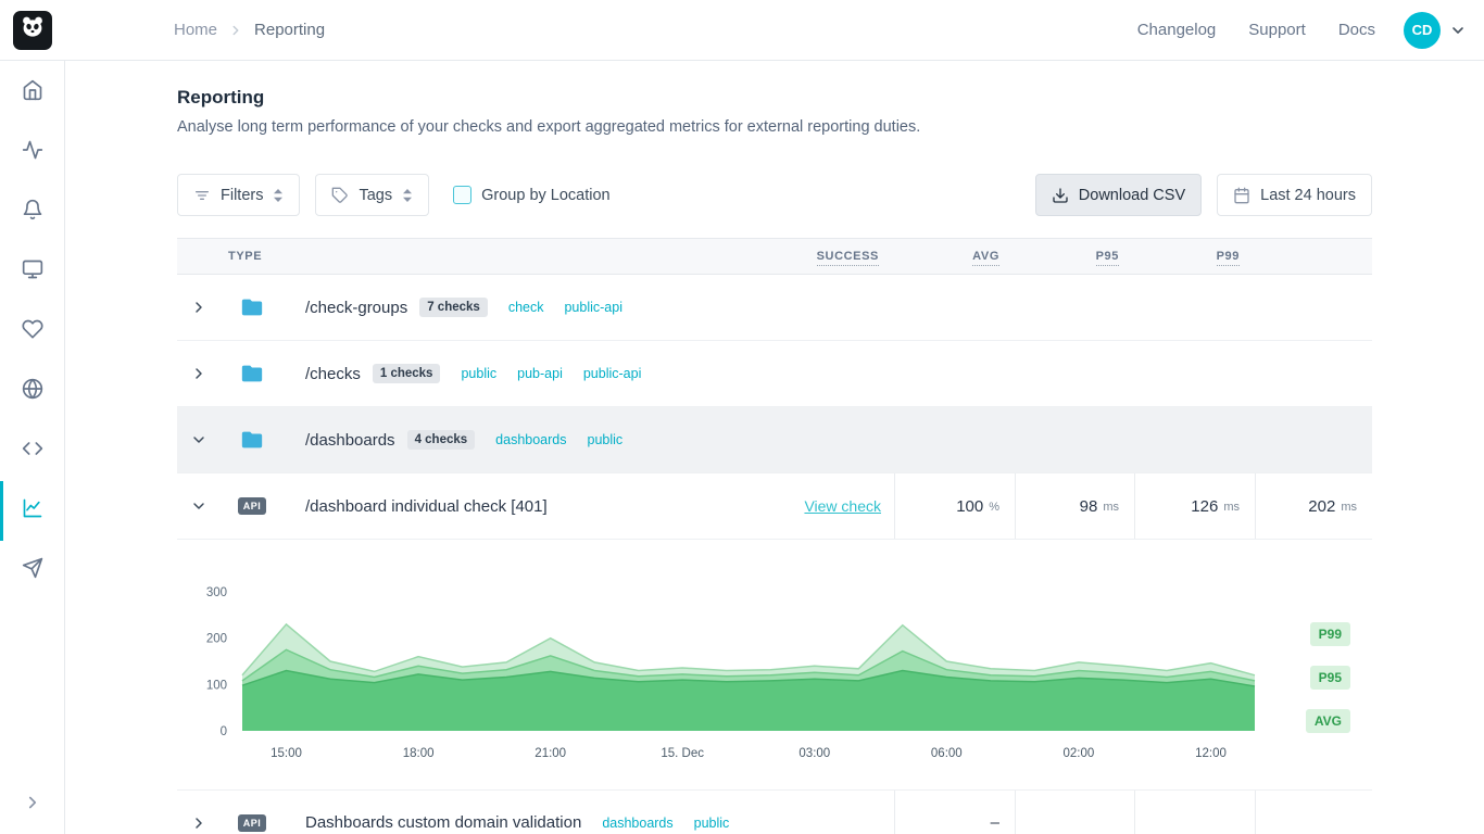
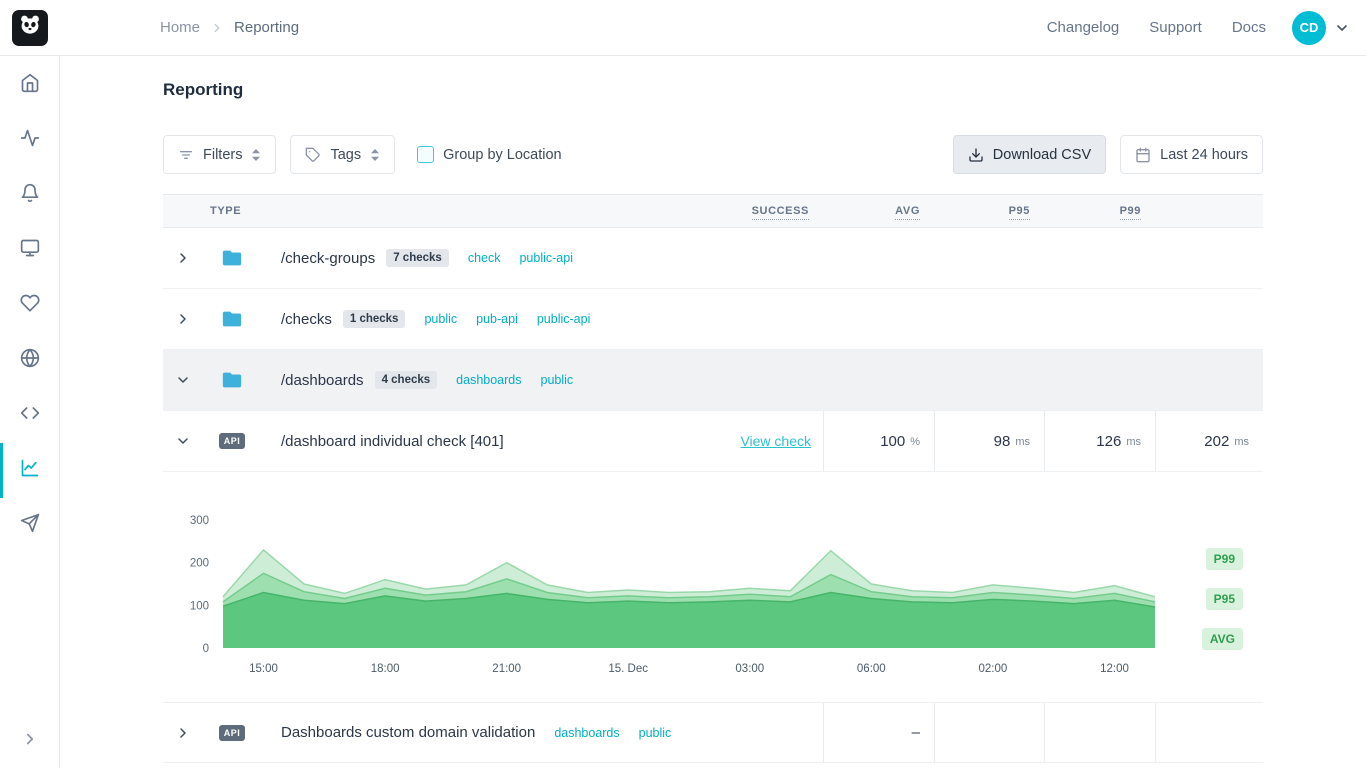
  Home
  Reporting
  Changelog
  Support
  Docs
  CD
  Reporting
- Analyse long term performance of your checks and export aggregated metrics for external reporting duties.
  Filters
  Tags
  Group by Location
  Download CSV
  Last 24 hours
  TYPE
  SUCCESS
  AVG
  P95
  P99
  /check-groups
  7 checks
  check
  public-api
  /checks
  1 checks
  public
  pub-api
  public-api
  /dashboards
  4 checks
  dashboards
  public
  API
  /dashboard individual check [401]
  View check
  100
  %
  98
  ms
  126
  ms
  202
  ms
  0
  100
  200
  300
  15:00
  18:00
  21:00
  15. Dec
  03:00
  06:00
  02:00
  12:00
  P99
  P95
  AVG
  API
  Dashboards custom domain validation
  dashboards
  public
  –
